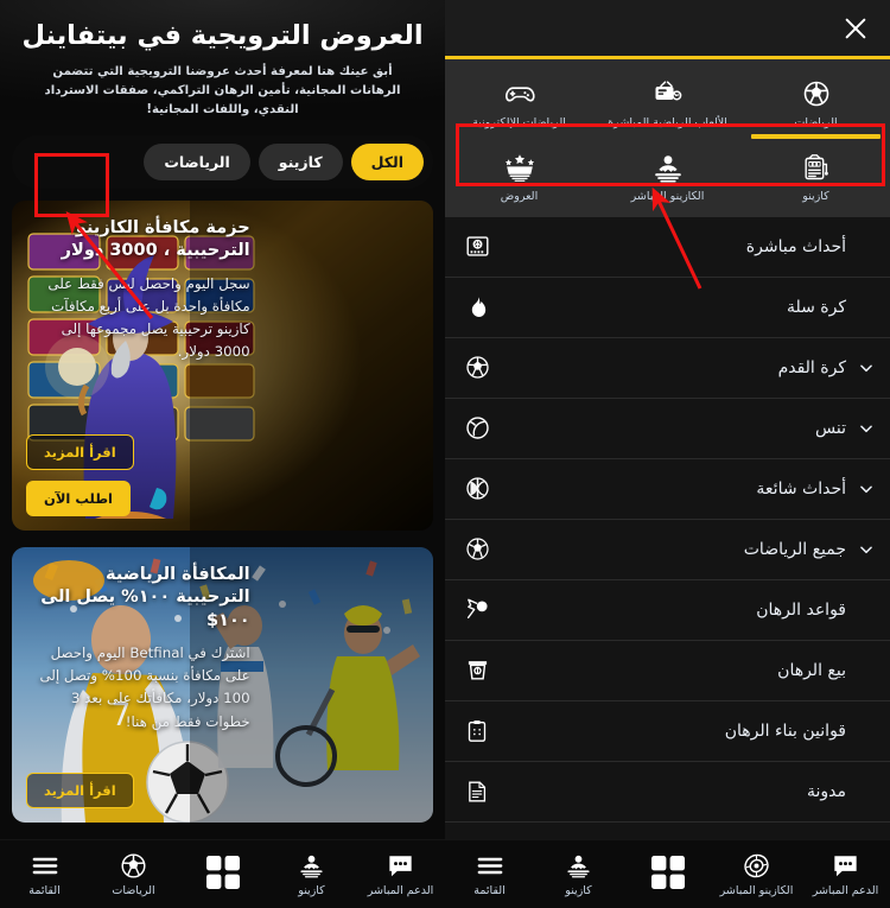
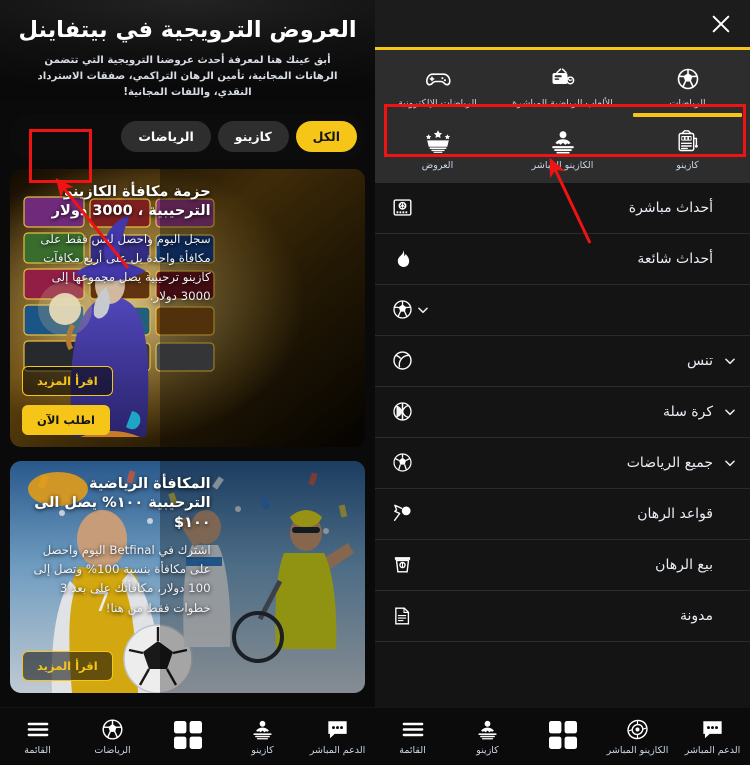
  الرياضات
  الألعاب الرياضية المباشرة
  الرياضات الإلكترونية
  كازينو
  الكازينو المباشر
  العروض
  أحداث مباشرة
- كرة سلة
+ أحداث شائعة
- كرة القدم
  تنس
- أحداث شائعة
+ كرة سلة
  جميع الرياضات
  قواعد الرهان
  بيع الرهان
- قوانين بناء الرهان
  مدونة
  العروض الترويجية في بيتفاينل
  أبق عينك هنا لمعرفة أحدث عروضنا الترويجية التي تتضمن الرهانات المجانية، تأمين الرهان التراكمي، صفقات الاسترداد النقدي، واللفات المجانية!
  الكل
  كازينو
  الرياضات
  حزمة مكافأة الكازينو الترحيبية ، 3000ولار
  سجل اليوم واحصل ليس فقط على مكافأة واحدة بل على أربع مكافآت كازينو ترحيبية يصل مجموعها إلى 3000 دولار.
  اقرأ المزيد
  اطلب الآن
  7
  المكافأة الرياضية الترحيبية ١٠٠% يصل الى ١٠٠$
  اشترك في Betfinal اليوم واحصل على مكافأة بنسبة 100% وتصل إلى 100 دولار، مكافأتك على بعد 3 خطوات فقط من هنا!
  اقرأ المزيد
  القائمة
  كازينو
  الكازينو المباشر
  الدعم المباشر
  القائمة
  الرياضات
  كازينو
  الدعم المباشر
